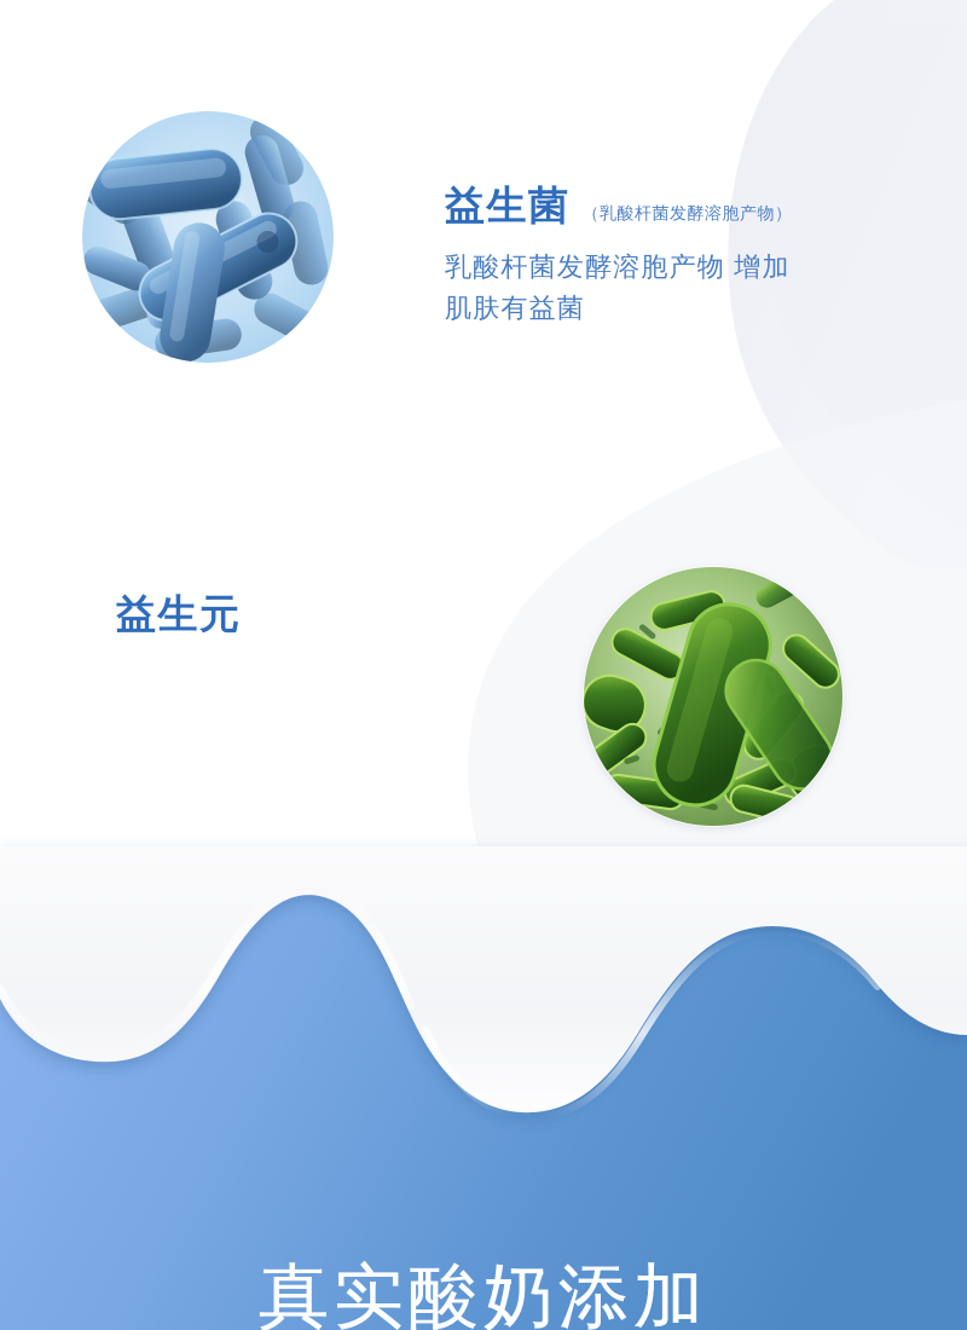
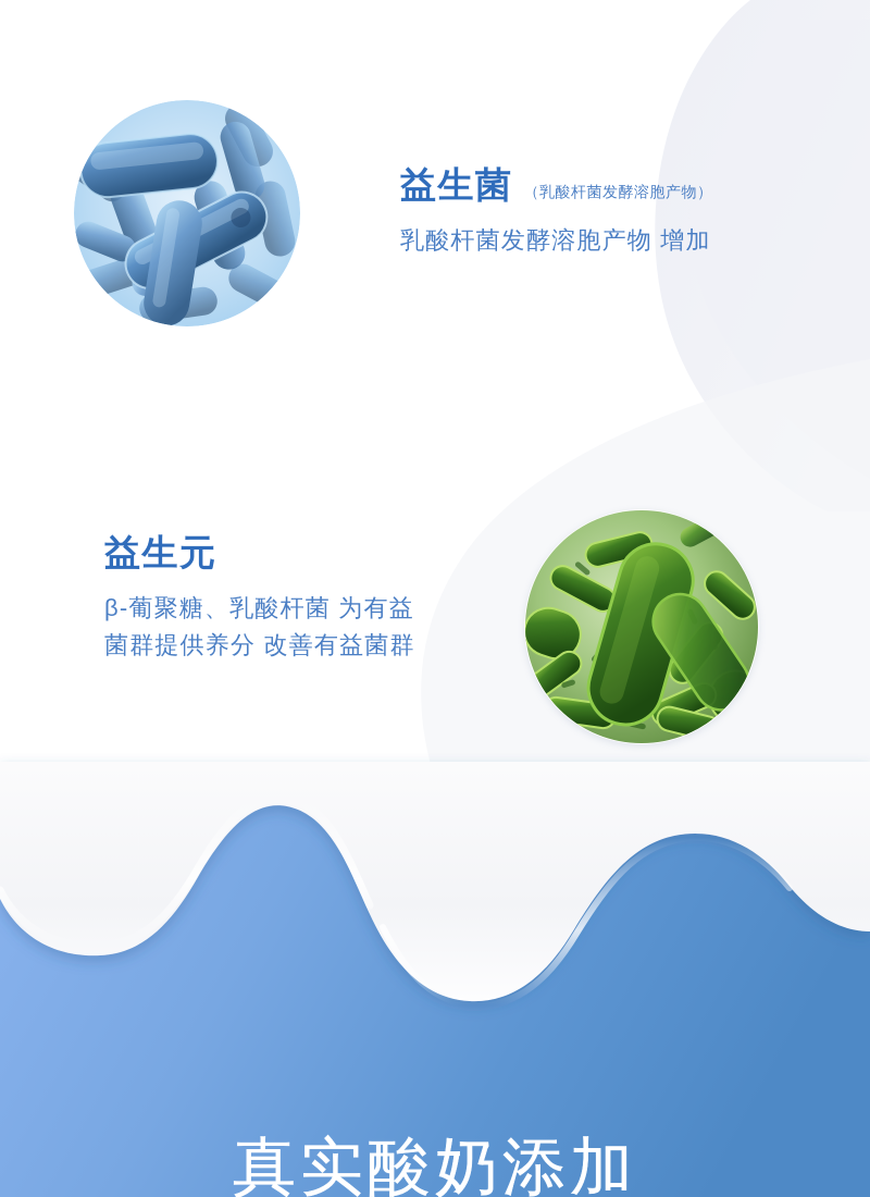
  益生菌
  （乳酸杆菌发酵溶胞产物）
  乳酸杆菌发酵溶胞产物 增加
- 肌肤有益菌
  益生元
+ β-葡聚糖、乳酸杆菌 为有益
+ 菌群提供养分 改善有益菌群
  真实酸奶添加
